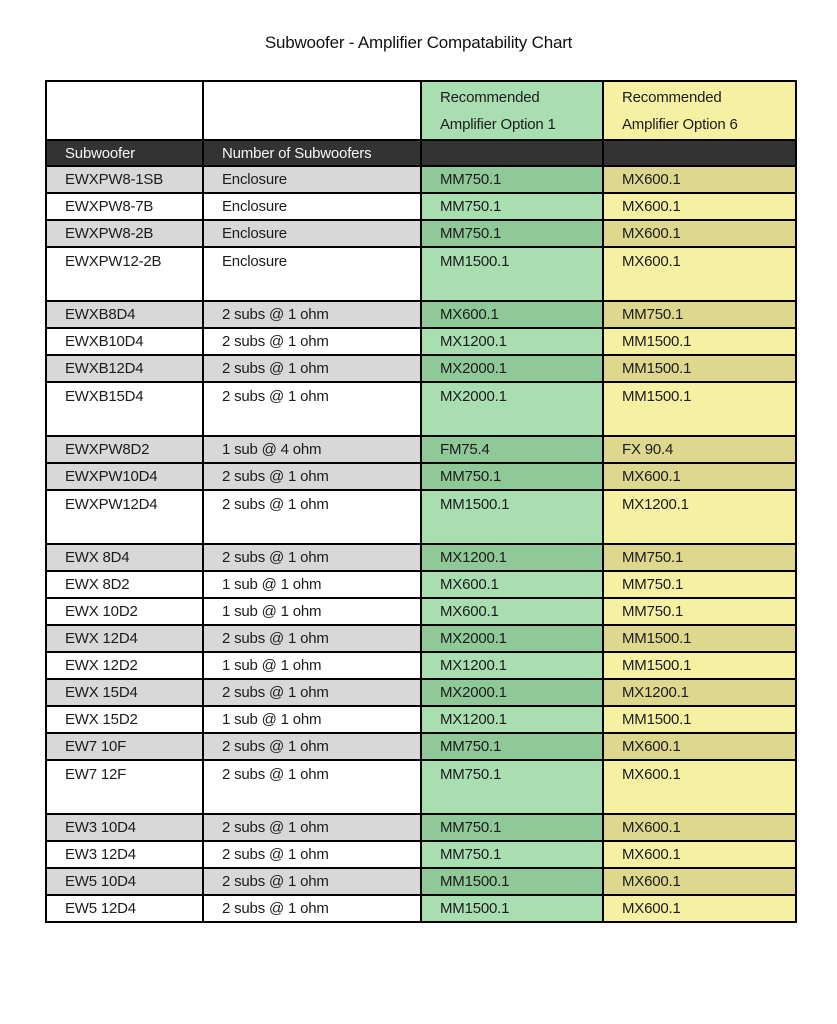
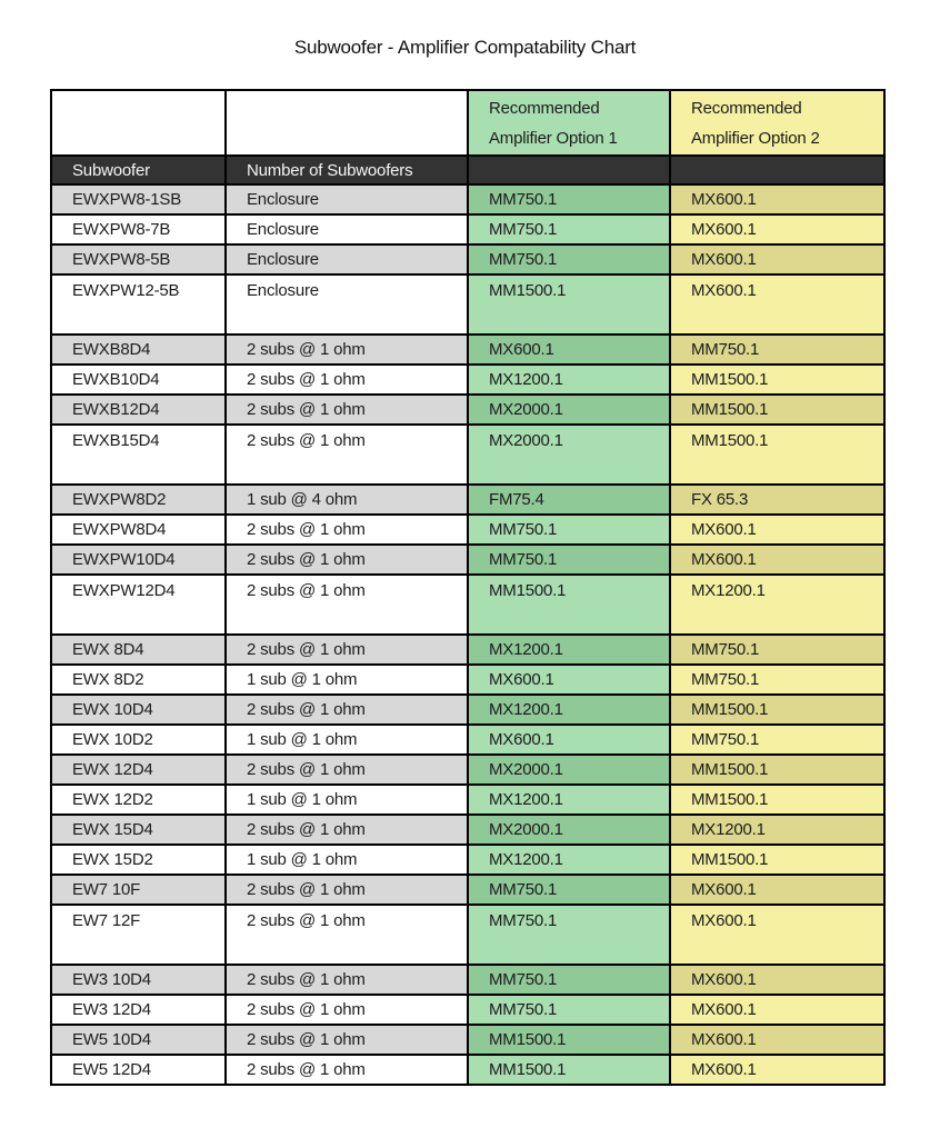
  Subwoofer - Amplifier Compatability Chart
- 		Recommended Amplifier Option 1	Recommended Amplifier Option 6
+ 		Recommended Amplifier Option 1	Recommended Amplifier Option 2
  Subwoofer	Number of Subwoofers
  EWXPW8-1SB	Enclosure	MM750.1	MX600.1
  EWXPW8-7B	Enclosure	MM750.1	MX600.1
- EWXPW8-2B	Enclosure	MM750.1	MX600.1
+ EWXPW8-5B	Enclosure	MM750.1	MX600.1
- EWXPW12-2B	Enclosure	MM1500.1	MX600.1
+ EWXPW12-5B	Enclosure	MM1500.1	MX600.1
  EWXB8D4	2 subs @ 1 ohm	MX600.1	MM750.1
  EWXB10D4	2 subs @ 1 ohm	MX1200.1	MM1500.1
  EWXB12D4	2 subs @ 1 ohm	MX2000.1	MM1500.1
  EWXB15D4	2 subs @ 1 ohm	MX2000.1	MM1500.1
- EWXPW8D2	1 sub @ 4 ohm	FM75.4	FX 90.4
+ EWXPW8D2	1 sub @ 4 ohm	FM75.4	FX 65.3
+ EWXPW8D4	2 subs @ 1 ohm	MM750.1	MX600.1
  EWXPW10D4	2 subs @ 1 ohm	MM750.1	MX600.1
  EWXPW12D4	2 subs @ 1 ohm	MM1500.1	MX1200.1
  EWX 8D4	2 subs @ 1 ohm	MX1200.1	MM750.1
  EWX 8D2	1 sub @ 1 ohm	MX600.1	MM750.1
+ EWX 10D4	2 subs @ 1 ohm	MX1200.1	MM1500.1
  EWX 10D2	1 sub @ 1 ohm	MX600.1	MM750.1
  EWX 12D4	2 subs @ 1 ohm	MX2000.1	MM1500.1
  EWX 12D2	1 sub @ 1 ohm	MX1200.1	MM1500.1
  EWX 15D4	2 subs @ 1 ohm	MX2000.1	MX1200.1
  EWX 15D2	1 sub @ 1 ohm	MX1200.1	MM1500.1
  EW7 10F	2 subs @ 1 ohm	MM750.1	MX600.1
  EW7 12F	2 subs @ 1 ohm	MM750.1	MX600.1
  EW3 10D4	2 subs @ 1 ohm	MM750.1	MX600.1
  EW3 12D4	2 subs @ 1 ohm	MM750.1	MX600.1
  EW5 10D4	2 subs @ 1 ohm	MM1500.1	MX600.1
  EW5 12D4	2 subs @ 1 ohm	MM1500.1	MX600.1
